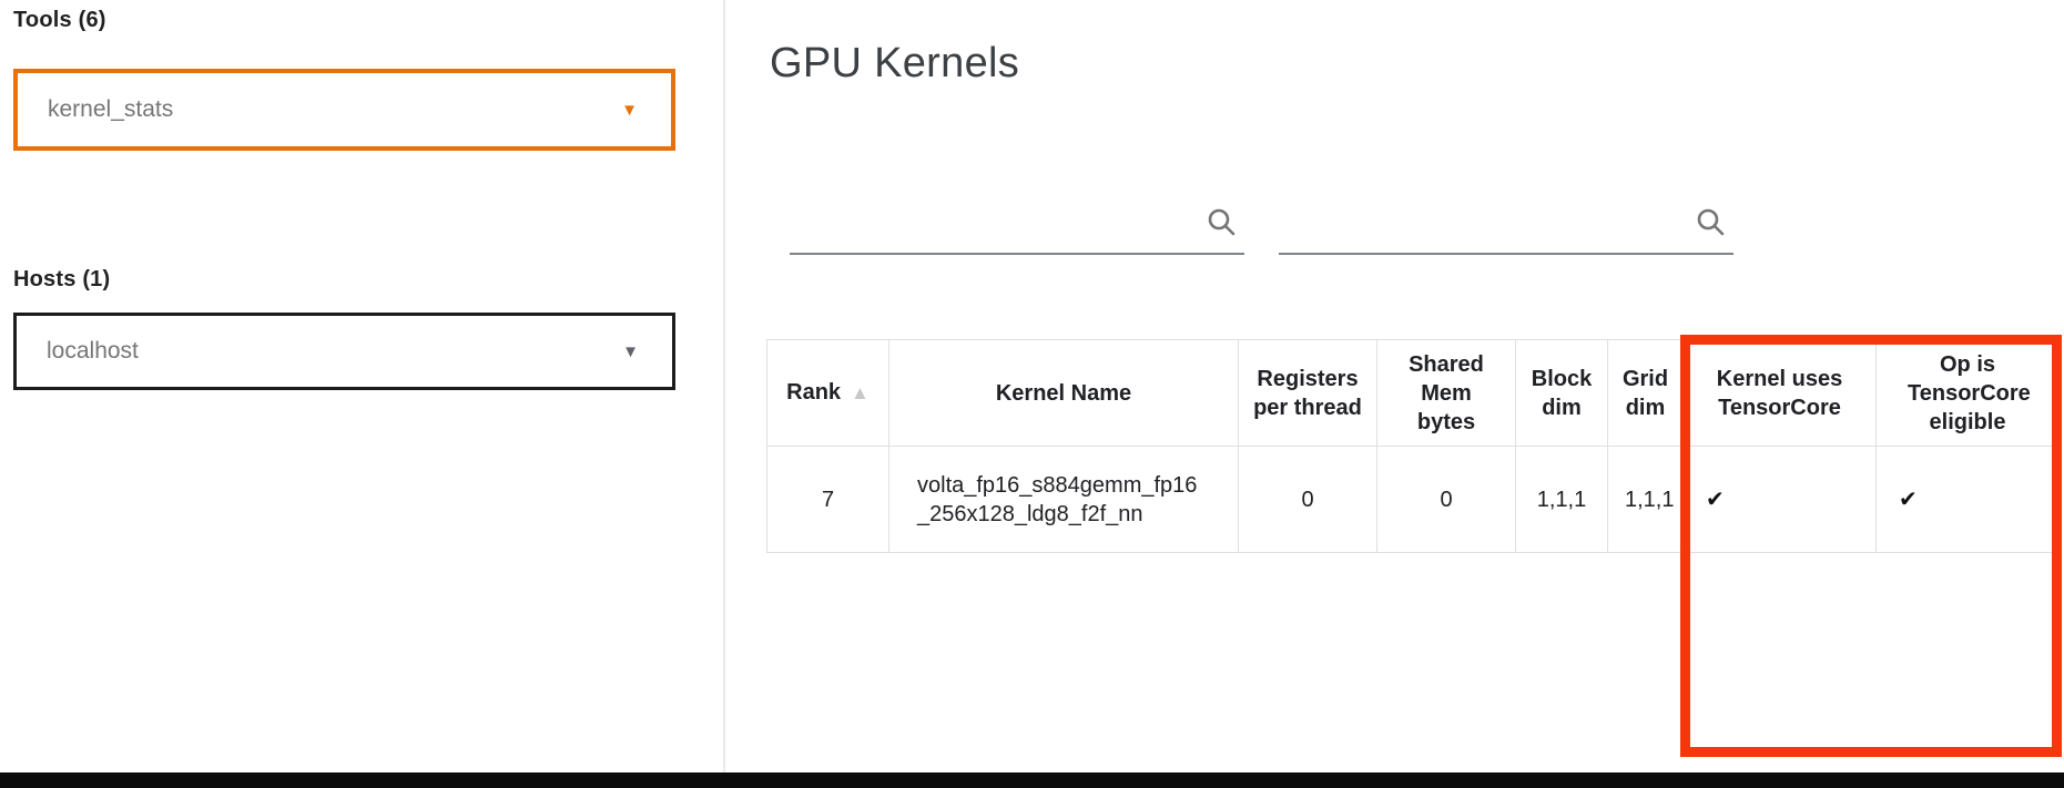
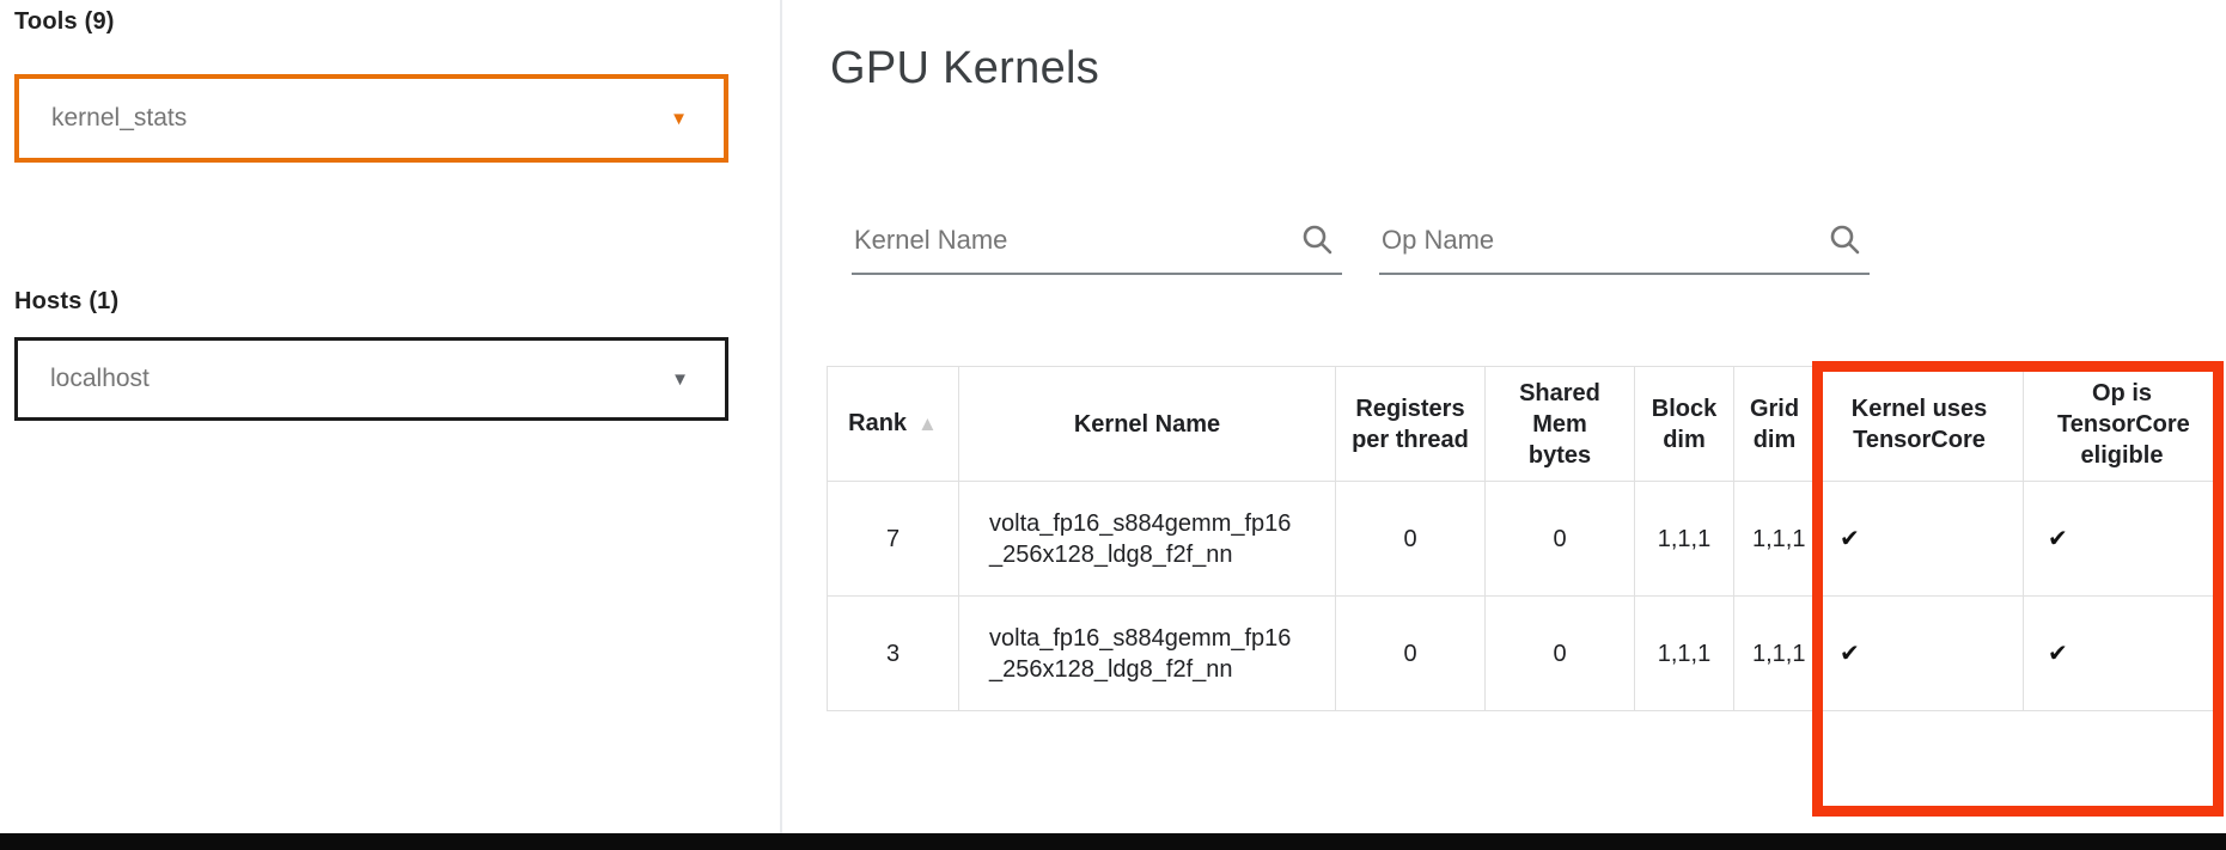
- Tools (6)
+ Tools (9)
  kernel_stats
  ▼
  Hosts (1)
  localhost
  ▼
  GPU Kernels
+ Kernel Name
+ Op Name
  Rank ▲	Kernel Name	Registers per thread	Shared Mem bytes	Block dim	Grid dim	Kernel uses TensorCore	Op is TensorCore eligible
  7	volta_fp16_s884gemm_fp16_256x128_ldg8_f2f_nn	0	0	1,1,1	1,1,1	✔	✔
+ 3	volta_fp16_s884gemm_fp16_256x128_ldg8_f2f_nn	0	0	1,1,1	1,1,1	✔	✔
